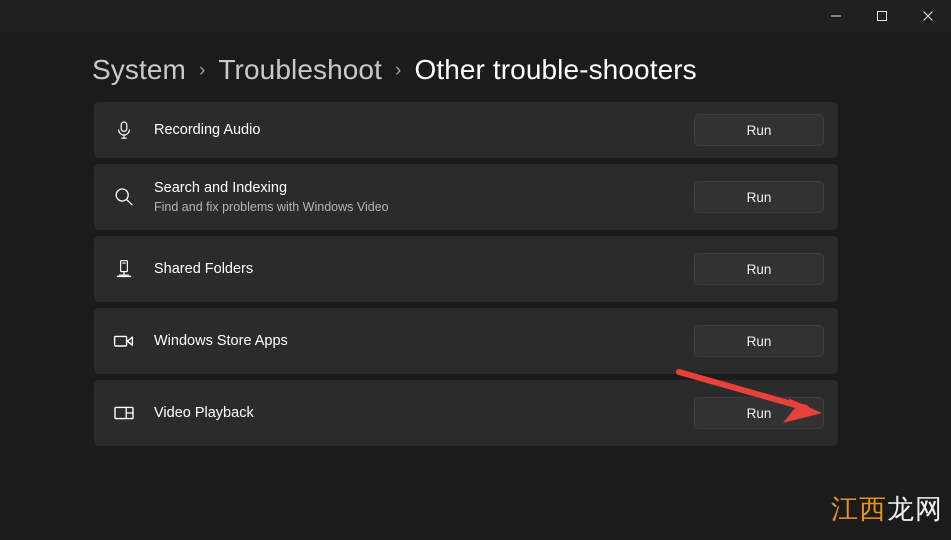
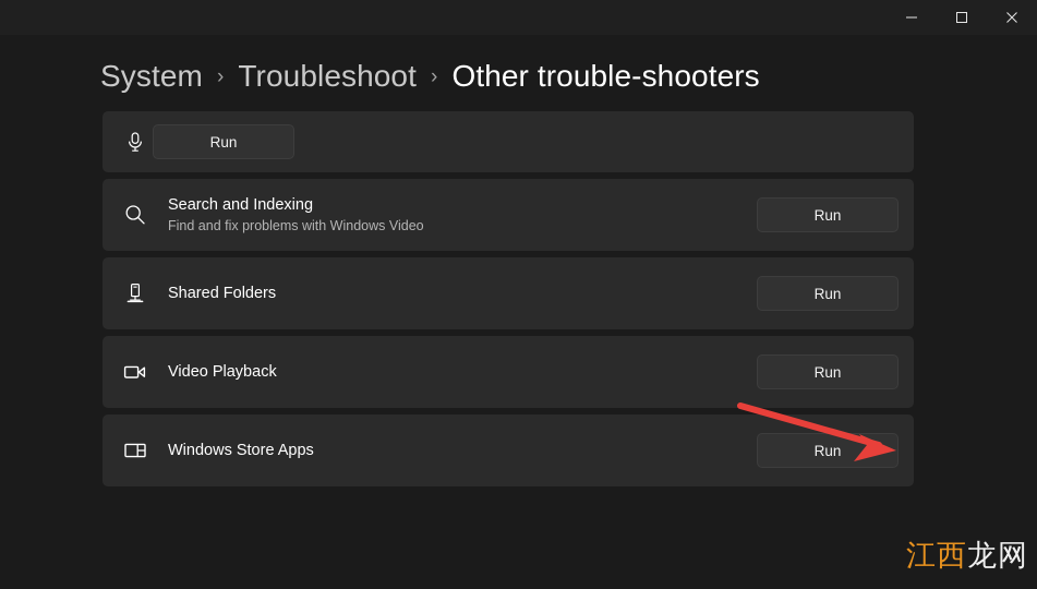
  System
  ›
  Troubleshoot
  ›
  Other trouble-shooters
- Recording Audio
  Run
  Search and Indexing
  Find and fix problems with Windows Video
  Run
  Shared Folders
  Run
- Windows Store Apps
+ Video Playback
  Run
- Video Playback
+ Windows Store Apps
  Run
  江西龙网
